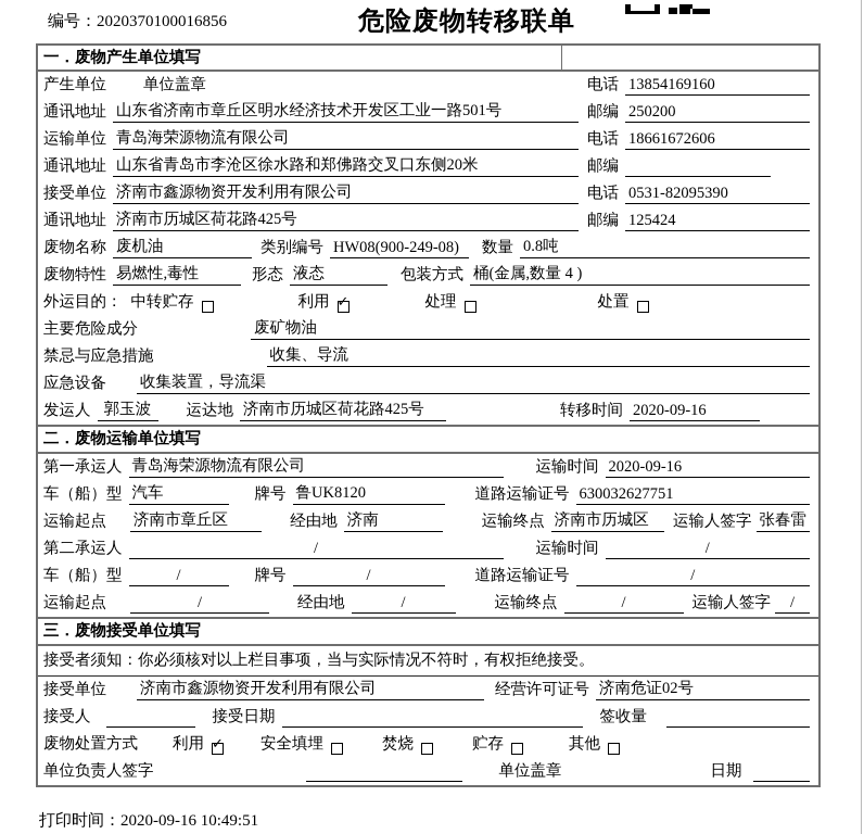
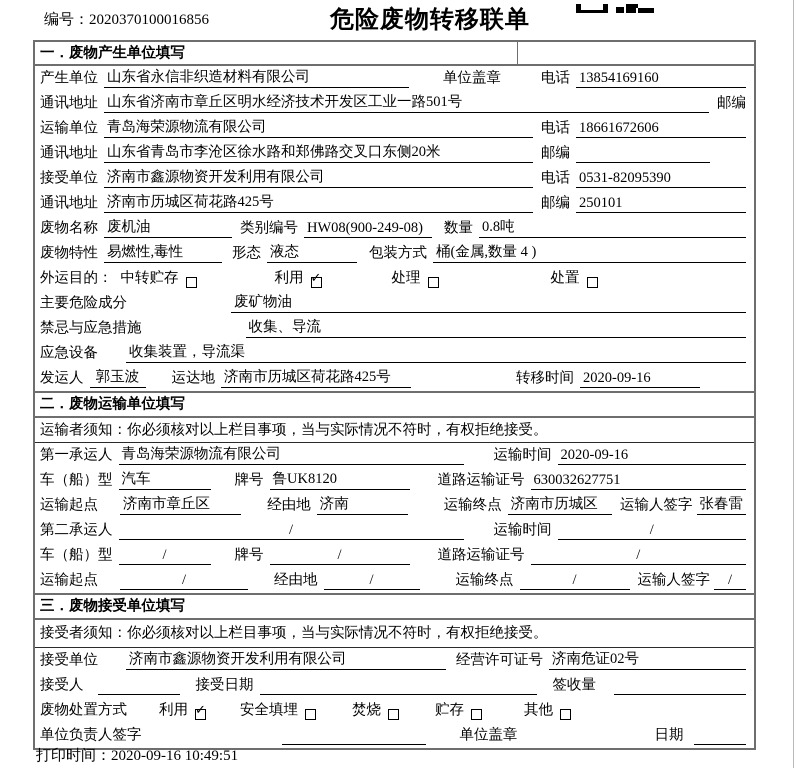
  编号：2020370100016856
  危险废物转移联单
  一．废物产生单位填写
  产生单位
+ 山东省永信非织造材料有限公司
  单位盖章
  电话
  13854169160
  通讯地址
  山东省济南市章丘区明水经济技术开发区工业一路501号
  邮编
- 250200
  运输单位
  青岛海荣源物流有限公司
  电话
  18661672606
  通讯地址
  山东省青岛市李沧区徐水路和郑佛路交叉口东侧20米
  邮编
  接受单位
  济南市鑫源物资开发利用有限公司
  电话
  0531-82095390
  通讯地址
  济南市历城区荷花路425号
  邮编
- 125424
+ 250101
  废物名称
  废机油
  类别编号
  HW08(900-249-08)
  数量
  0.8吨
  废物特性
  易燃性,毒性
  形态
  液态
  包装方式
  桶(金属,数量 4 )
  外运目的：
  中转贮存
  利用
  ✓
  处理
  处置
  主要危险成分
  废矿物油
  禁忌与应急措施
  收集、导流
  应急设备
  收集装置，导流渠
  发运人
  郭玉波
  运达地
  济南市历城区荷花路425号
  转移时间
  2020-09-16
  二．废物运输单位填写
+ 运输者须知：你必须核对以上栏目事项，当与实际情况不符时，有权拒绝接受。
  第一承运人
  青岛海荣源物流有限公司
  运输时间
  2020-09-16
  车（船）型
  汽车
  牌号
  鲁UK8120
  道路运输证号
  630032627751
  运输起点
  济南市章丘区
  经由地
  济南
  运输终点
  济南市历城区
  运输人签字
  张春雷
  第二承运人
  /
  运输时间
  /
  车（船）型
  /
  牌号
  /
  道路运输证号
  /
  运输起点
  /
  经由地
  /
  运输终点
  /
  运输人签字
  /
  三．废物接受单位填写
  接受者须知：你必须核对以上栏目事项，当与实际情况不符时，有权拒绝接受。
  接受单位
  济南市鑫源物资开发利用有限公司
  经营许可证号
  济南危证02号
  接受人
  接受日期
  签收量
  废物处置方式
  利用
  ✓
  安全填埋
  焚烧
  贮存
  其他
  单位负责人签字
  单位盖章
  日期
  打印时间：2020-09-16 10:49:51
